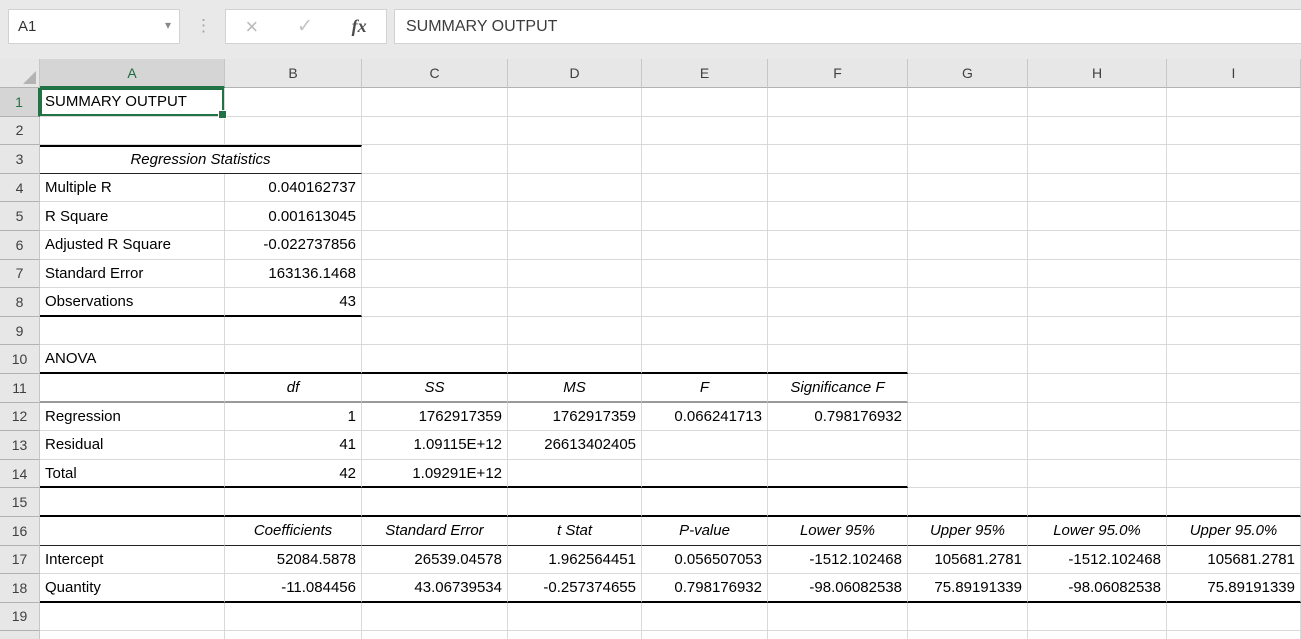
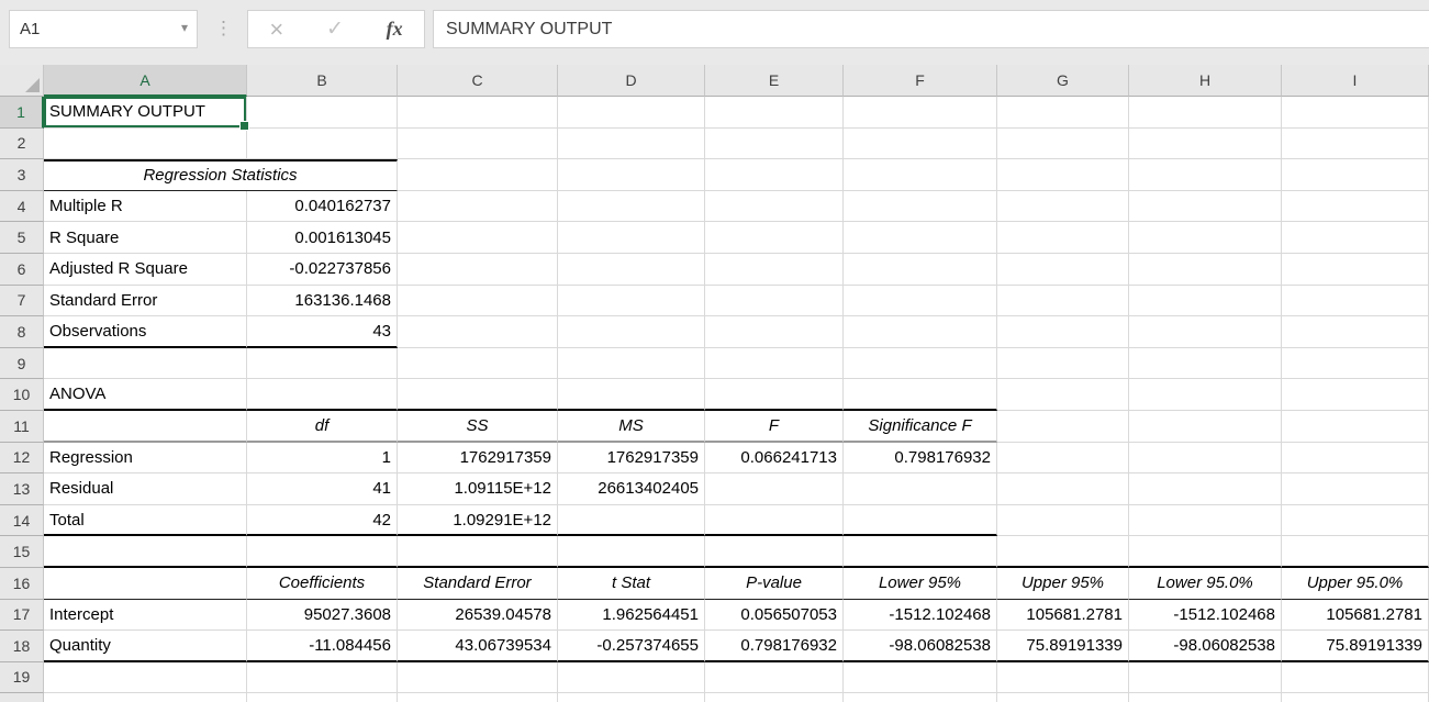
  A1
  ▾
  ⋮
  ×
  ✓
  fx
  SUMMARY OUTPUT
  A
  B
  C
  D
  E
  F
  G
  H
  I
  1
  SUMMARY OUTPUT
  2
  3
  Regression Statistics
  4
  Multiple R
  0.040162737
  5
  R Square
  0.001613045
  6
  Adjusted R Square
  -0.022737856
  7
  Standard Error
  163136.1468
  8
  Observations
  43
  9
  10
  ANOVA
  11
  df
  SS
  MS
  F
  Significance F
  12
  Regression
  1
  1762917359
  1762917359
  0.066241713
  0.798176932
  13
  Residual
  41
  1.09115E+12
  26613402405
  14
  Total
  42
  1.09291E+12
  15
  16
  Coefficients
  Standard Error
  t Stat
  P-value
  Lower 95%
  Upper 95%
  Lower 95.0%
  Upper 95.0%
  17
  Intercept
- 52084.5878
+ 95027.3608
  26539.04578
  1.962564451
  0.056507053
  -1512.102468
  105681.2781
  -1512.102468
  105681.2781
  18
  Quantity
  -11.084456
  43.06739534
  -0.257374655
  0.798176932
  -98.06082538
  75.89191339
  -98.06082538
  75.89191339
  19
